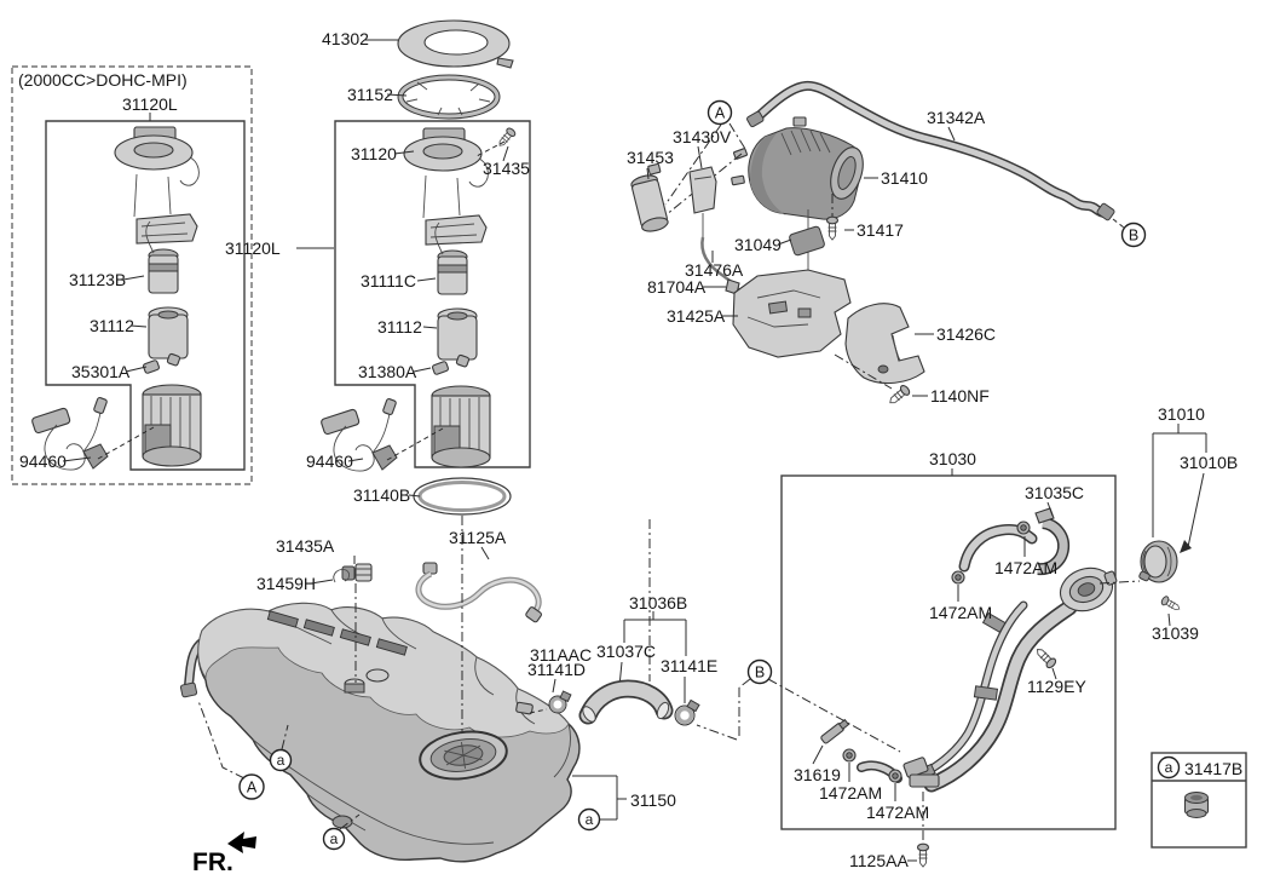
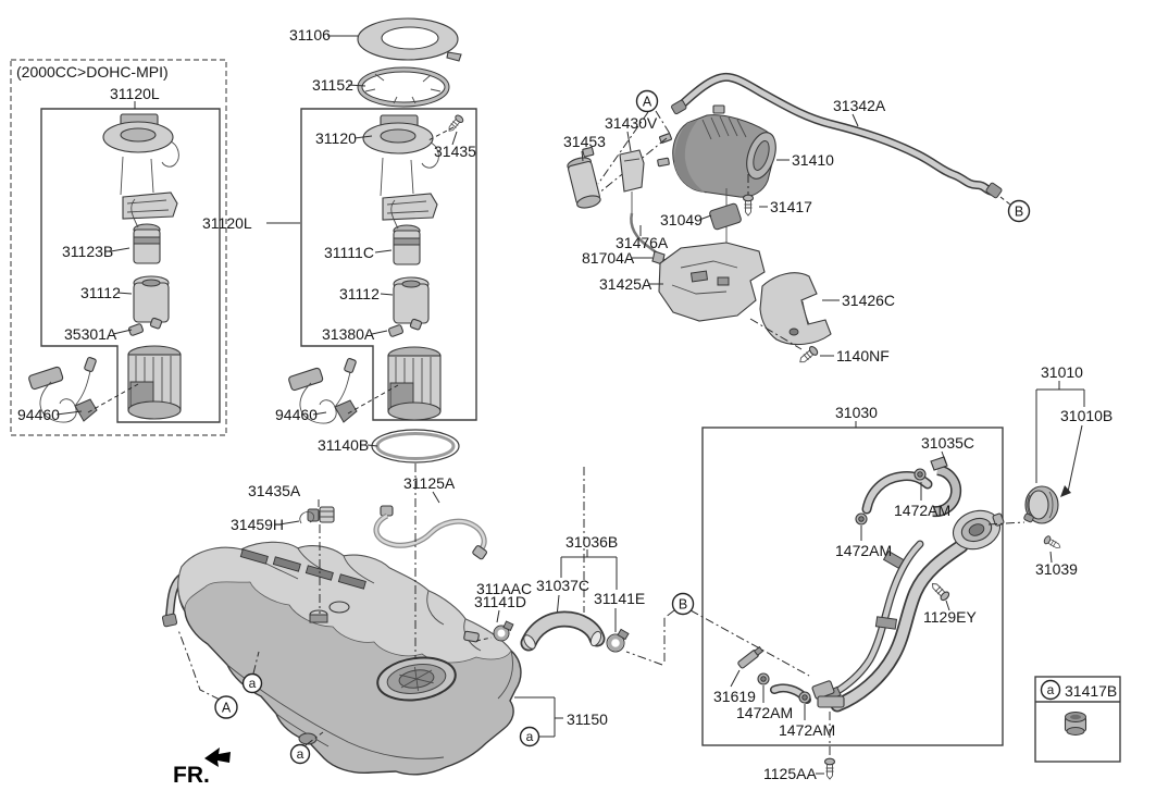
  (2000CC>DOHC-MPI)
  31120L
  31123B
  31112
  35301A
  94460
- 41302
+ 31106
  3115
  31120
  31435
  31120L
  31111C
  31112
  31380A
  9446
  31140B
  31342A
  B
  31410
  A
  31453
  31430V
  31476A
  81704A
  31049
  31417
  31425A
  31426C
  1140NF
  31030
  31035C
  1472AM
  1472AM
  1129EY
  31619
  1472AM
  1472AM
  1125AA
  B
  31010
  31010B
  31039
  a
  31417B
  a
  A
  a
  a
  31150
  FR.
  31435A
  31459H
  3125A
  311AAC
  31141D
  31036B
  31037C
  31141E
